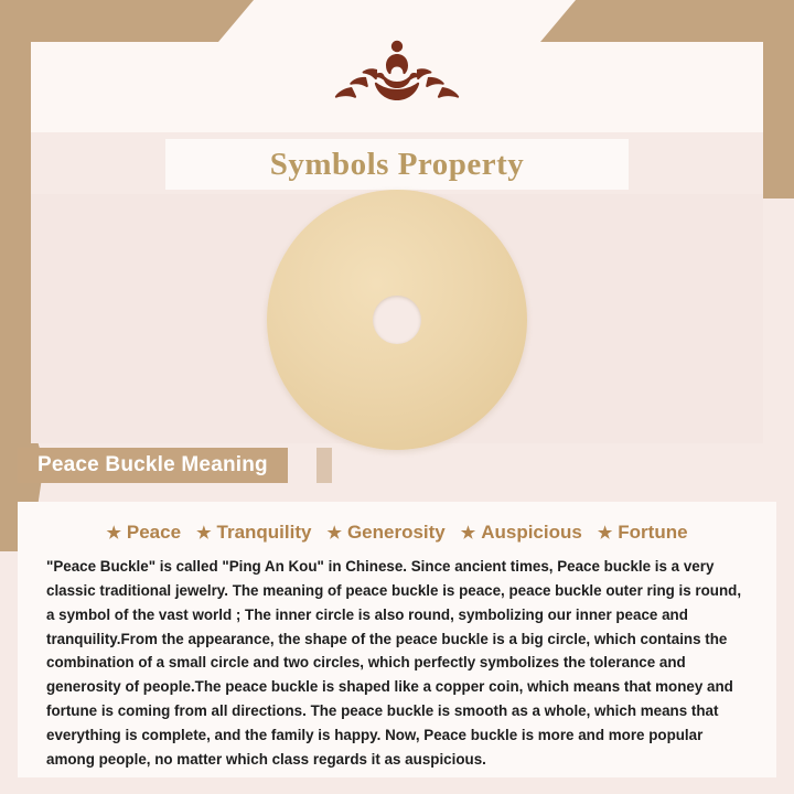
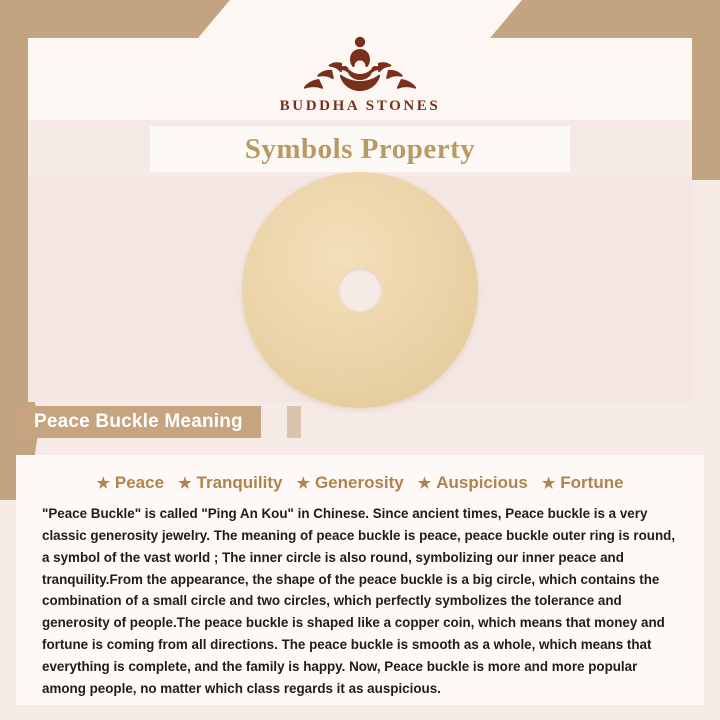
+ BUDDHA STONES
  Symbols Property
  Peace Buckle Meaning
  ★
  Peace
  ★
  Tranquility
  ★
  Generosity
  ★
  Auspicious
  ★
  Fortune
- "Peace Buckle" is called "Ping An Kou" in Chinese. Since ancient times, Peace buckle is a very classic traditional jewelry. The meaning of peace buckle is peace, peace buckle outer ring is round, a symbol of the vast world ; The inner circle is also round, symbolizing our inner peace and tranquility.From the appearance, the shape of the peace buckle is a big circle, which contains the combination of a small circle and two circles, which perfectly symbolizes the tolerance and generosity of people.The peace buckle is shaped like a copper coin, which means that money and fortune is coming from all directions. The peace buckle is smooth as a whole, which means that everything is complete, and the family is happy. Now, Peace buckle is more and more popular among people, no matter which class regards it as auspicious.
+ "Peace Buckle" is called "Ping An Kou" in Chinese. Since ancient times, Peace buckle is a very classic generosity jewelry. The meaning of peace buckle is peace, peace buckle outer ring is round, a symbol of the vast world ; The inner circle is also round, symbolizing our inner peace and tranquility.From the appearance, the shape of the peace buckle is a big circle, which contains the combination of a small circle and two circles, which perfectly symbolizes the tolerance and generosity of people.The peace buckle is shaped like a copper coin, which means that money and fortune is coming from all directions. The peace buckle is smooth as a whole, which means that everything is complete, and the family is happy. Now, Peace buckle is more and more popular among people, no matter which class regards it as auspicious.
